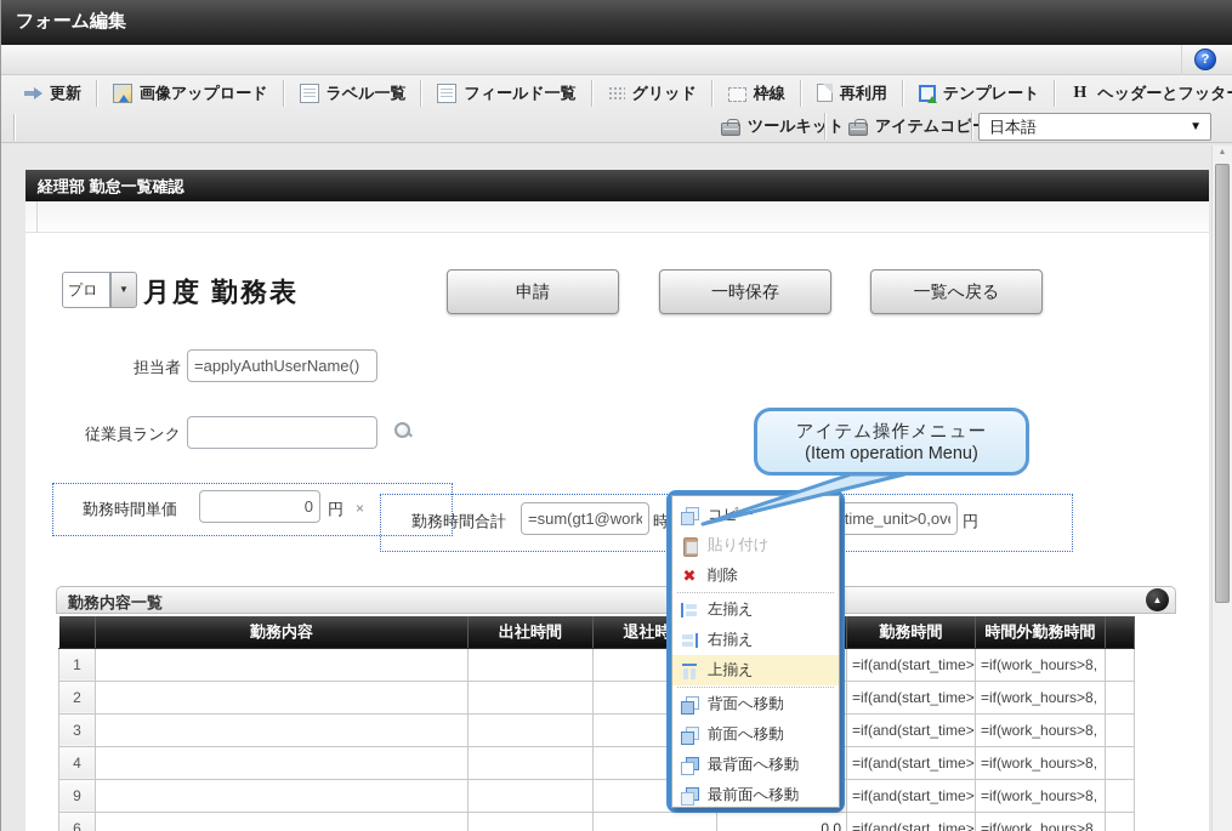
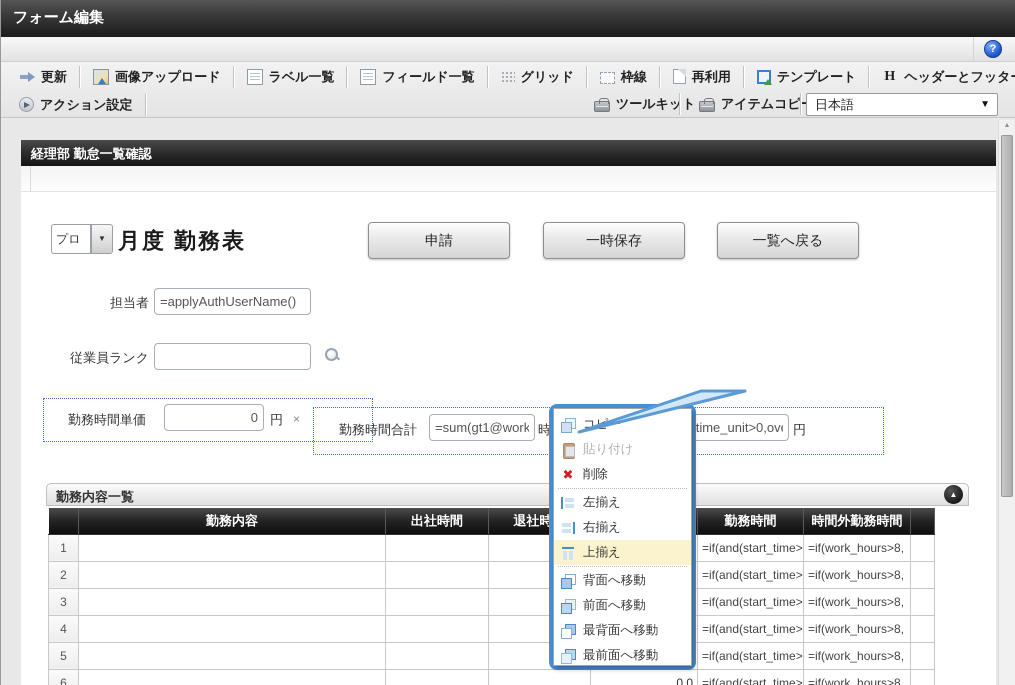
  フォーム編集
  ?
  更新
  画像アップロード
  ラベル一覧
  フィールド一覧
  グリッド
  枠線
  再利用
  テンプレート
  ヘッダーとフッタ
+ アクション設定
  ツールキット
  アイテムコピ
  日本語
  ▼
  経理部 勤怠一覧確認
  プロ
  ▼
  月度 勤務表
  申請
  一時保存
  一覧へ戻る
  担当者
  =applyAuthUserName()
  従業員ランク
  勤務時間単価
  0
  円
  ×
  勤務時間合計
  =sum(gt1@work
  円
  勤務内容一覧
  ▲
  	勤務内容	出社時間	退社時		勤務時間	時間外勤務時間
  1					=if(and(start_time>	=if(work_hours>8,
  2					=if(and(start_time>	=if(work_hours>8,
  3					=if(and(start_time>	=if(work_hours>8,
  4					=if(and(start_time>	=if(work_hours>8,
- 9					=if(and(start_time>	=if(work_hours>8,
+ 5					=if(and(start_time>	=if(work_hours>8,
  6				0.0	=if(and(start_time>	=if(work_hours>8,
  貼り付け
  ✖
  削除
  左揃え
  右揃え
  上揃え
  背面へ移動
  前面へ移動
  最背面へ移動
  最前面へ移動
- アイテム操作メニュー
- (Item operation Menu)
